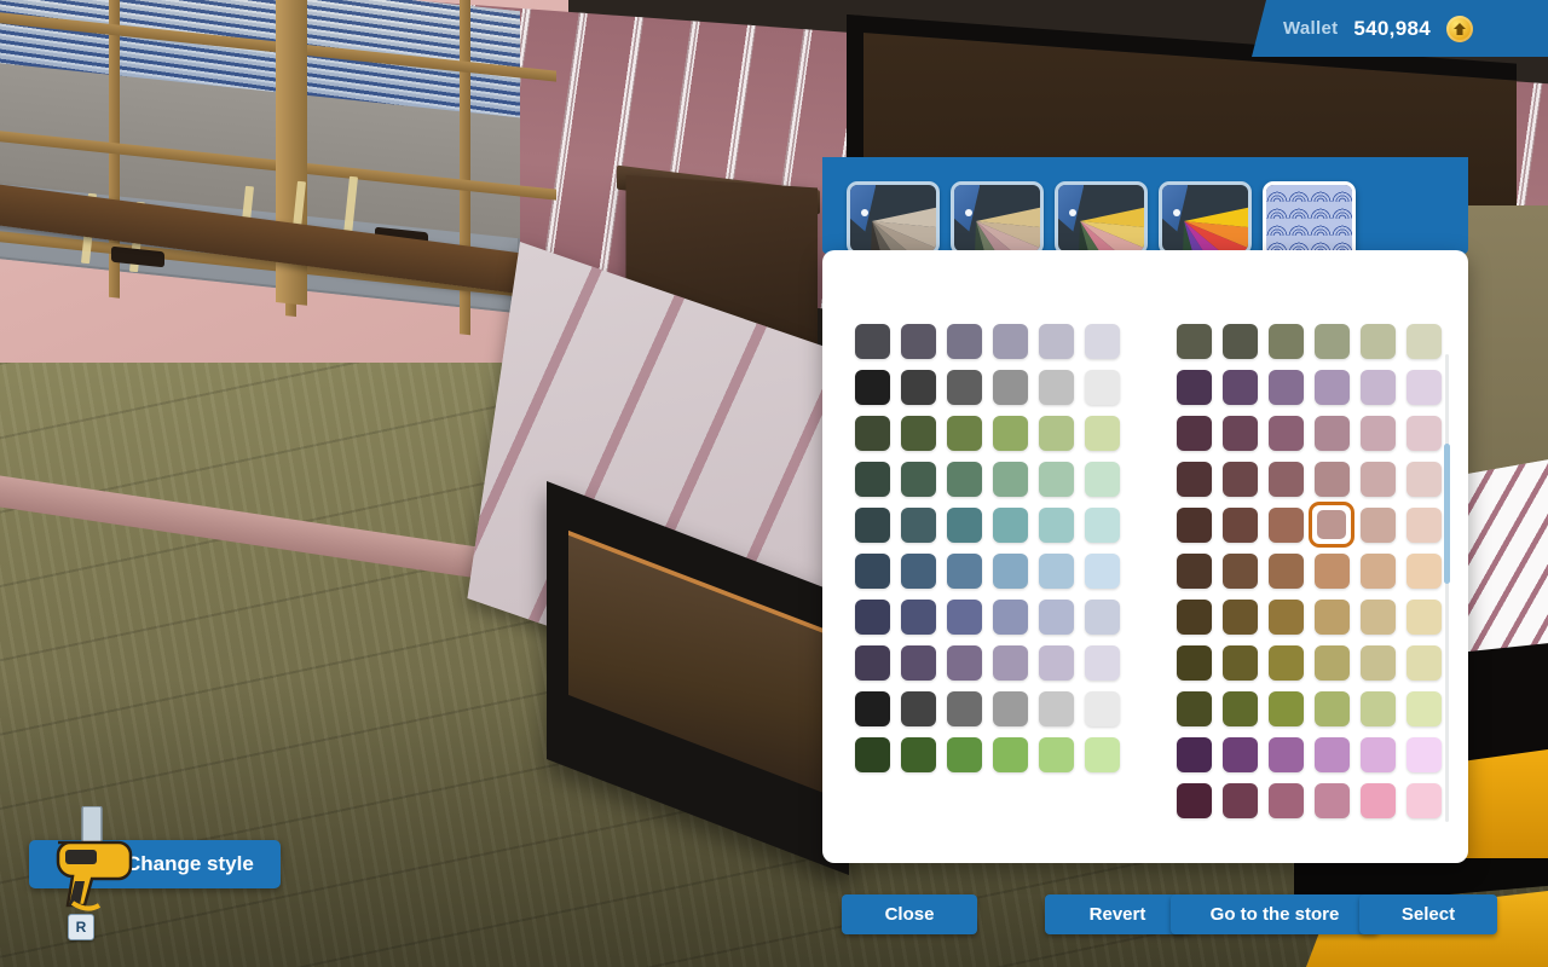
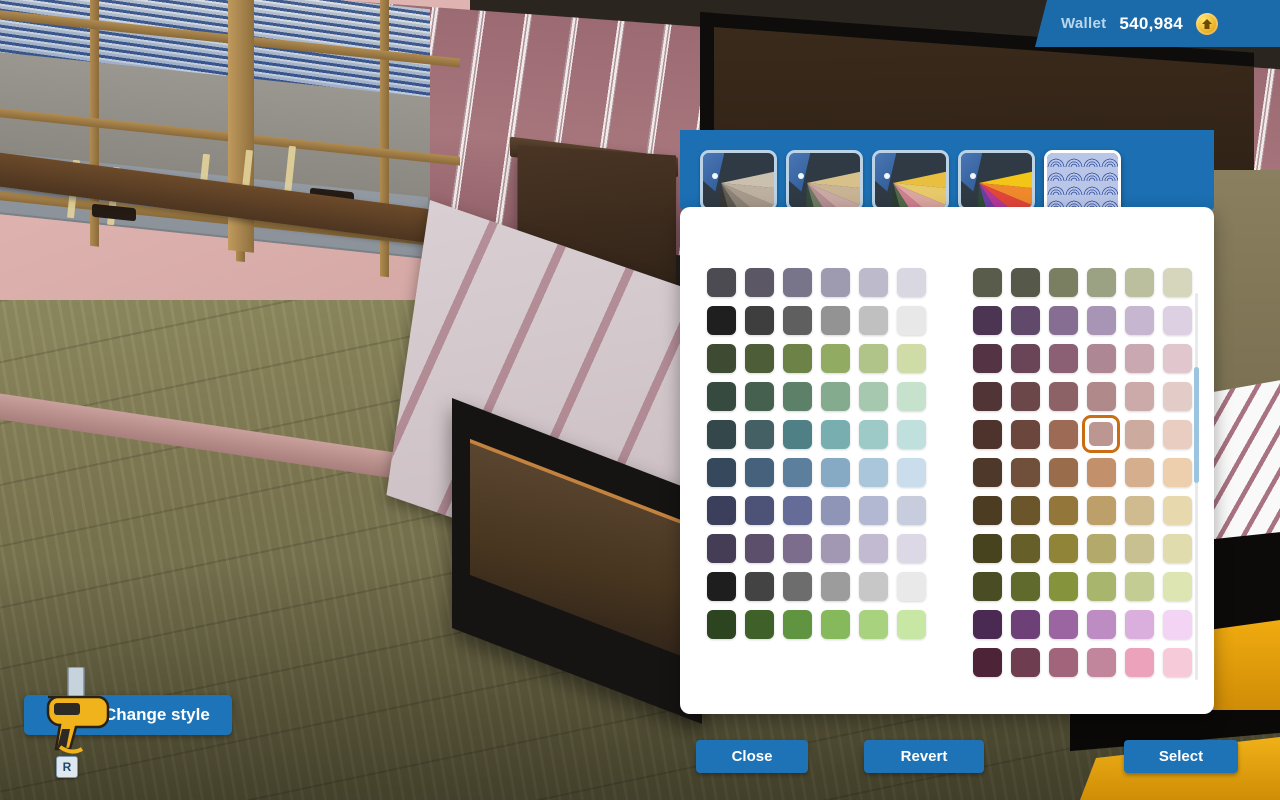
  Wallet
  540,984
  Change style
  R
  Close
  Revert
- Go to the store
  Select
